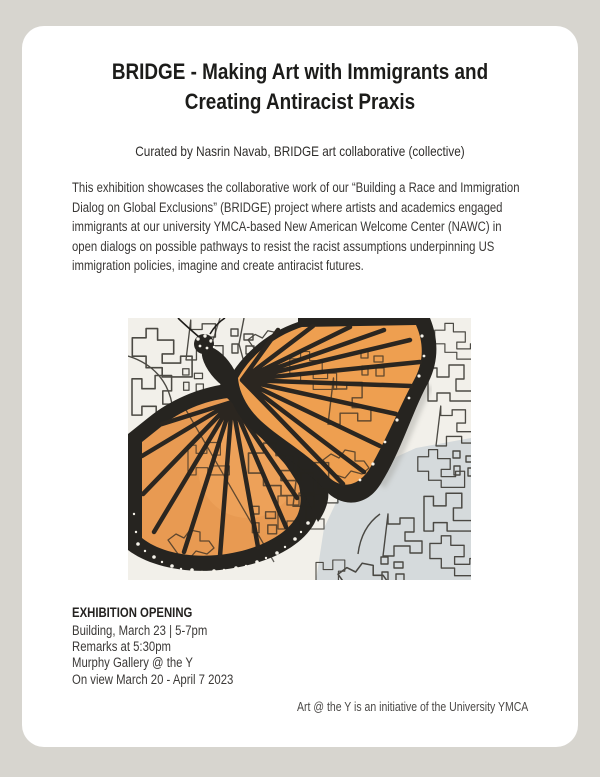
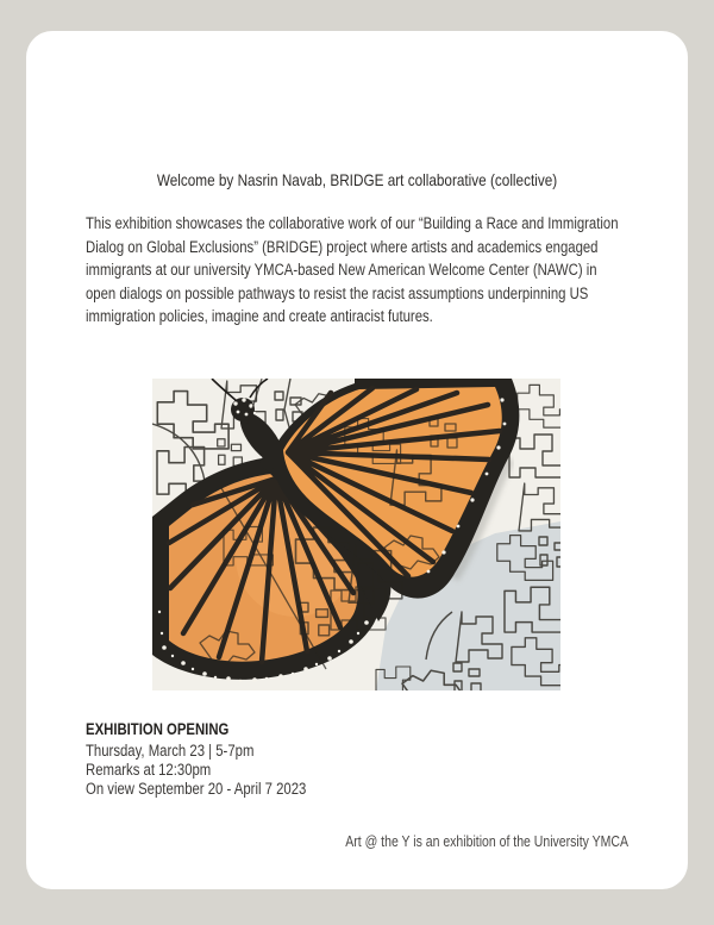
- BRIDGE - Making Art with Immigrants and
- Creating Antiracist Praxis
- Curated by Nasrin Navab, BRIDGE art collaborative (collective)
+ Welcome by Nasrin Navab, BRIDGE art collaborative (collective)
  This exhibition showcases the collaborative work of our “Building a Race and Immigration Dialog on Global Exclusions” (BRIDGE) project where artists and academics engaged immigrants at our university YMCA-based New American Welcome Center (NAWC) in open dialogs on possible pathways to resist the racist assumptions underpinning US immigration policies, imagine and create antiracist futures.
  EXHIBITION OPENING
- Building, March 23 | 5-7pm
+ Thursday, March 23 | 5-7pm
- Remarks at 5:30pm
+ Remarks at 12:30pm
- Murphy Gallery @ the Y
- On view March 20 - April 7 2023
+ On view September 20 - April 7 2023
- Art @ the Y is an initiative of the University YMCA
+ Art @ the Y is an exhibition of the University YMCA
